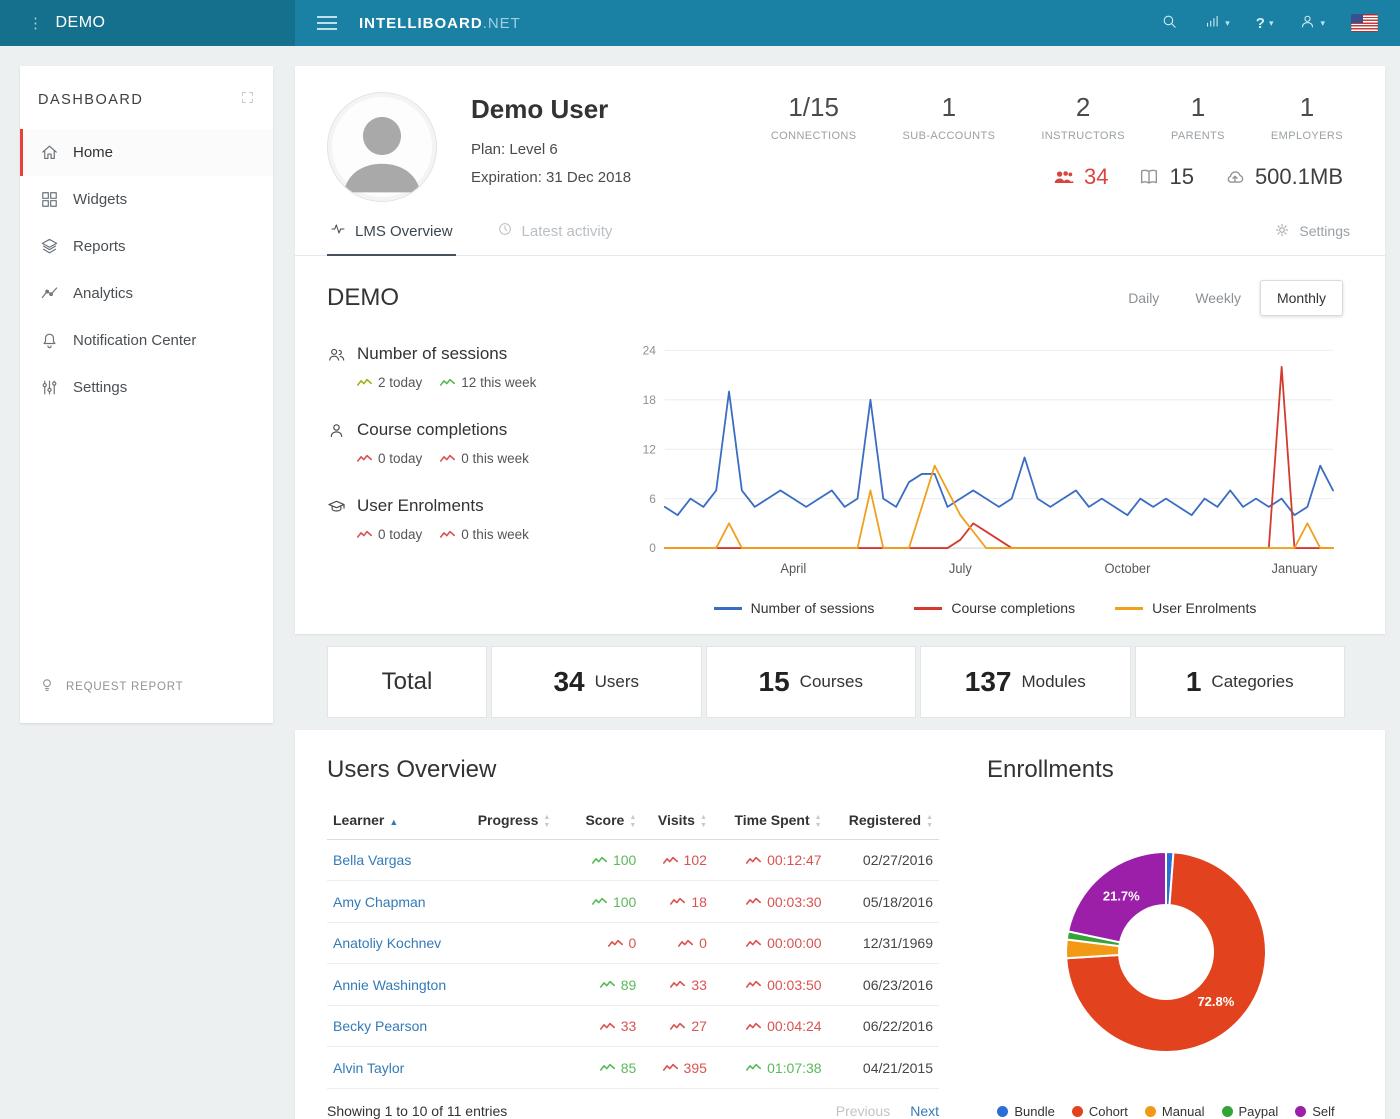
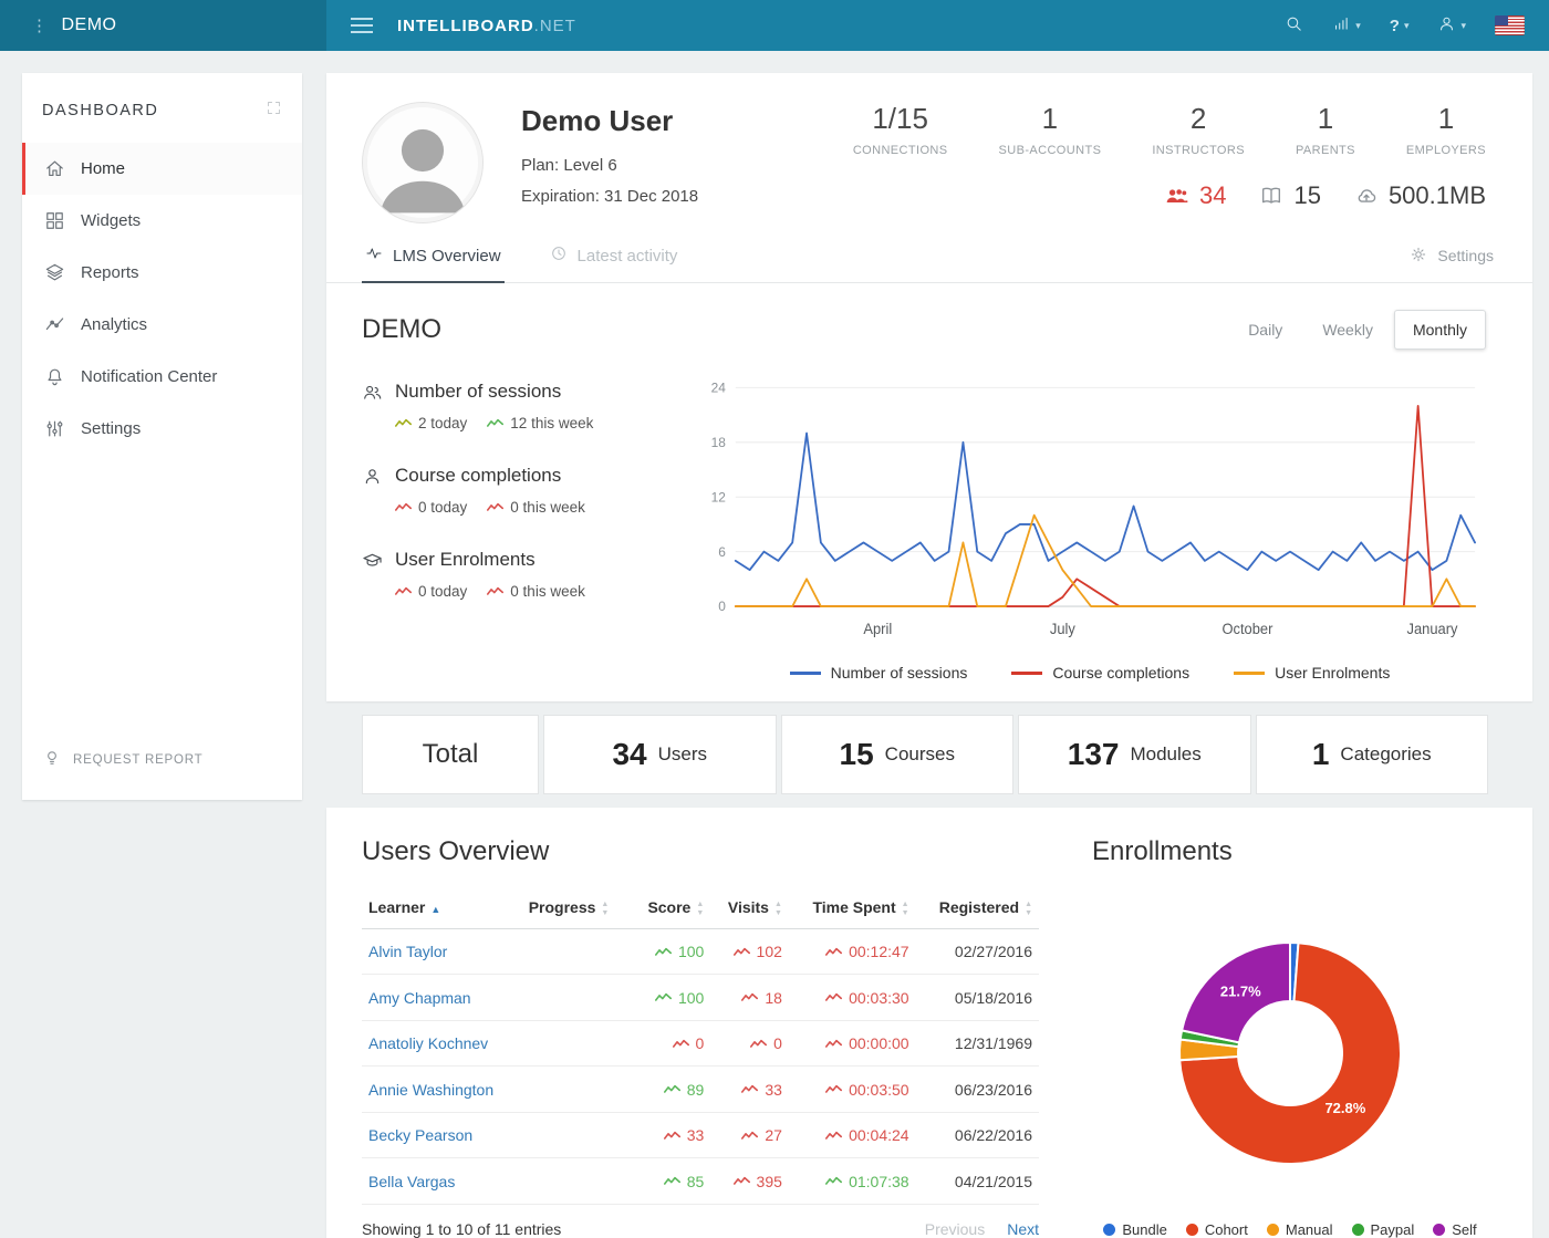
  ⋮
  DEMO
  INTELLIBOARD.NET
  ▾
  ?
  ▾
  ▾
  DASHBOARD
  Home
  Widgets
  Reports
  Analytics
  Notification Center
  Settings
  REQUEST REPORT
  Demo User
  Plan: Level 6
  Expiration: 31 Dec 2018
  1/15
  CONNECTIONS
  1
  SUB-ACCOUNTS
  2
  INSTRUCTORS
  1
  PARENTS
  1
  EMPLOYERS
  34
  15
  500.1MB
  LMS Overview
  Latest activity
  Settings
  DEMO
  Daily
  Weekly
  Monthly
  Number of sessions
  2 today
  12 this week
  Course completions
  0 today
  0 this week
  User Enrolments
  0 today
  0 this week
  0
  6
  12
  18
  24
  April
  July
  October
  January
  Number of sessions
  Course completions
  User Enrolments
  Total
  34
  Users
  15
  Courses
  137
  Modules
  1
  Categories
  Users Overview
  Learner ▲	Progress	Score	Visits	Time Spent	Registered
- Bella Vargas		100	102	00:12:47	02/27/2016
+ Alvin Taylor		100	102	00:12:47	02/27/2016
  Amy Chapman		100	18	00:03:30	05/18/2016
  Anatoliy Kochnev		0	0	00:00:00	12/31/1969
  Annie Washington		89	33	00:03:50	06/23/2016
  Becky Pearson		33	27	00:04:24	06/22/2016
- Alvin Taylor		85	395	01:07:38	04/21/2015
+ Bella Vargas		85	395	01:07:38	04/21/2015
  Showing 1 to 10 of 11 entries
  Previous Next
  Enrollments
  72.8%
  21.7%
  Bundle
  Cohort
  Manual
  Paypal
  Self
